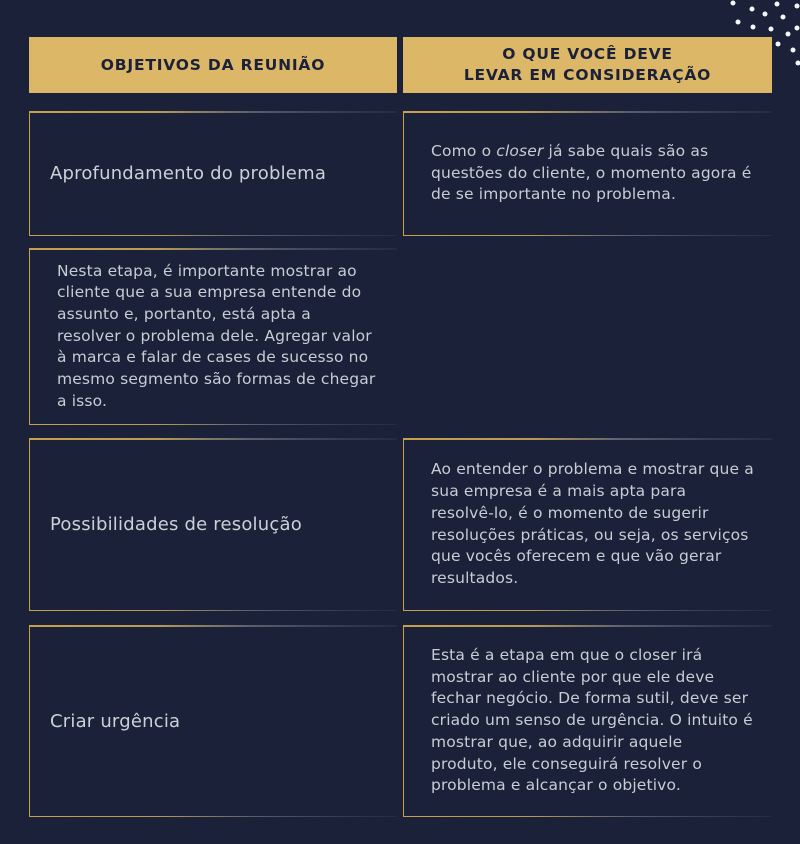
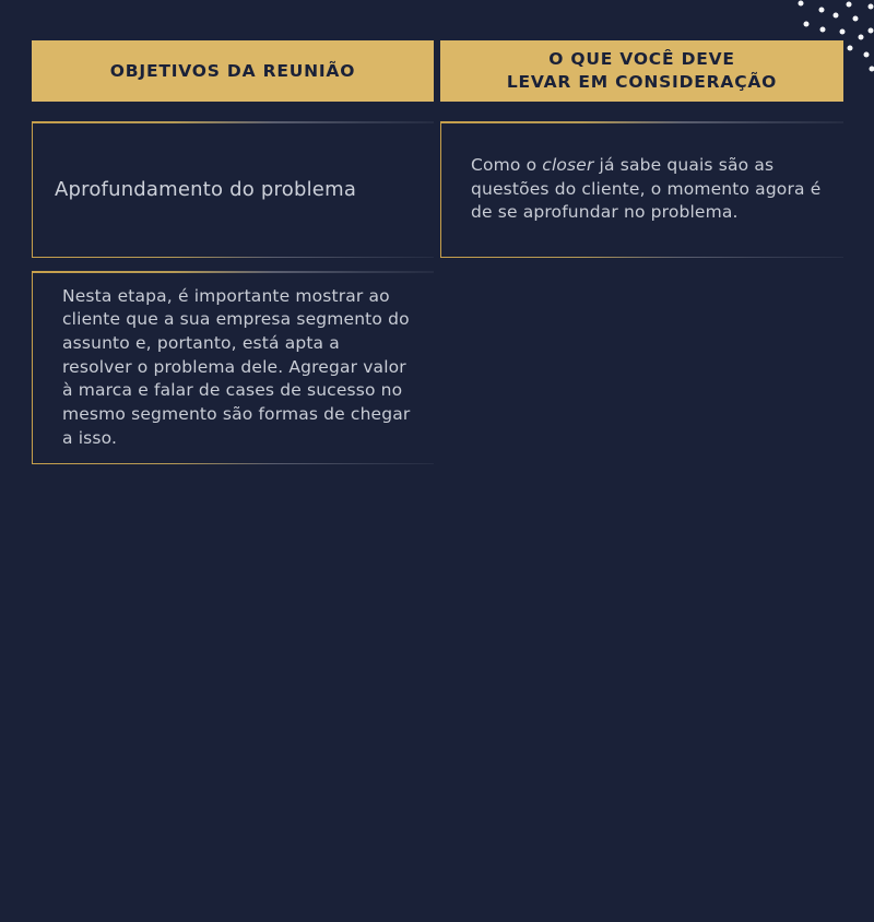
  OBJETIVOS DA REUNIÃO
  O QUE VOCÊ DEVE
  LEVAR EM CONSIDERAÇÃO
  Aprofundamento do problema
- Como o closer já sabe quais são as questões do cliente, o momento agora é de se importante no problema.
+ Como o closer já sabe quais são as questões do cliente, o momento agora é de se aprofundar no problema.
- Nesta etapa, é importante mostrar ao cliente que a sua empresa entende do assunto e, portanto, está apta a resolver o problema dele. Agregar valor à marca e falar de cases de sucesso no mesmo segmento são formas de chegar a isso.
+ Nesta etapa, é importante mostrar ao cliente que a sua empresa segmento do assunto e, portanto, está apta a resolver o problema dele. Agregar valor à marca e falar de cases de sucesso no mesmo segmento são formas de chegar a isso.
- Possibilidades de resolução
- Ao entender o problema e mostrar que a sua empresa é a mais apta para resolvê-lo, é o momento de sugerir resoluções práticas, ou seja, os serviços que vocês oferecem e que vão gerar resultados.
- Criar urgência
- Esta é a etapa em que o closer irá mostrar ao cliente por que ele deve fechar negócio. De forma sutil, deve ser criado um senso de urgência. O intuito é mostrar que, ao adquirir aquele produto, ele conseguirá resolver o problema e alcançar o objetivo.
